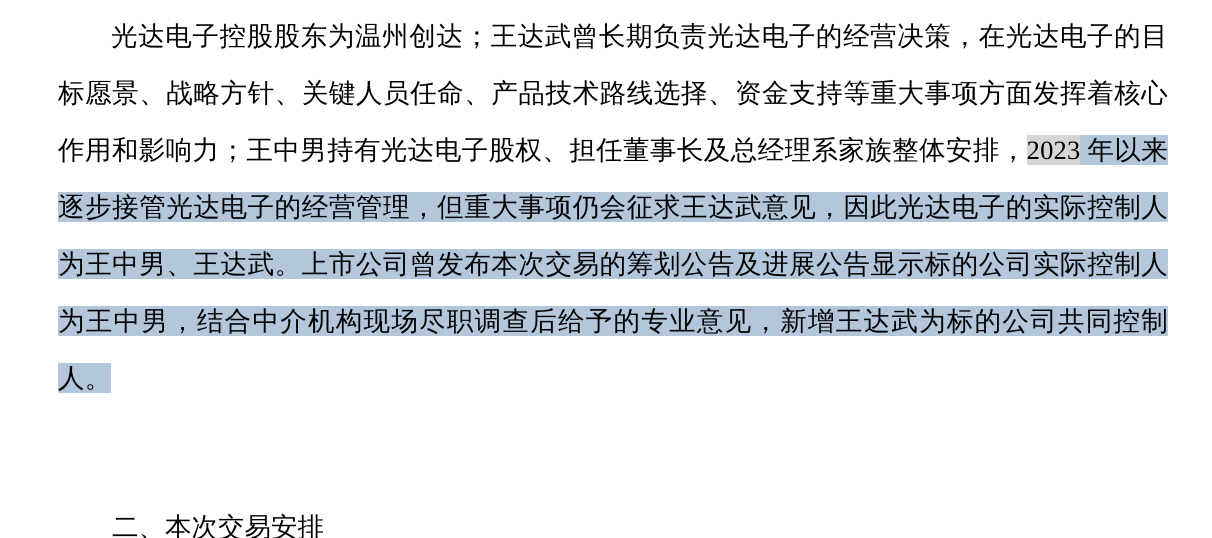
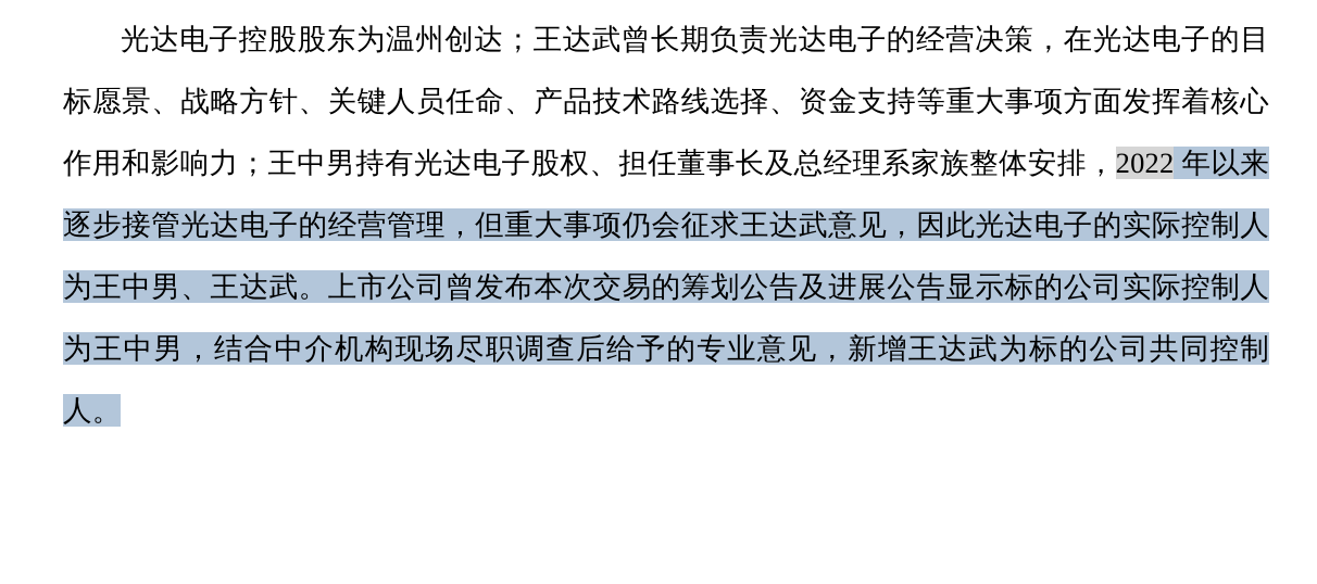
- 光达电子控股股东为温州创达；王达武曾长期负责光达电子的经营决策，在光达电子的目标愿景、战略方针、关键人员任命、产品技术路线选择、资金支持等重大事项方面发挥着核心作用和影响力；王中男持有光达电子股权、担任董事长及总经理系家族整体安排，2023 年以来逐步接管光达电子的经营管理，但重大事项仍会征求王达武意见，因此光达电子的实际控制人为王中男、王达武。上市公司曾发布本次交易的筹划公告及进展公告显示标的公司实际控制人为王中男，结合中介机构现场尽职调查后给予的专业意见，新增王达武为标的公司共同控制人。
+ 光达电子控股股东为温州创达；王达武曾长期负责光达电子的经营决策，在光达电子的目标愿景、战略方针、关键人员任命、产品技术路线选择、资金支持等重大事项方面发挥着核心作用和影响力；王中男持有光达电子股权、担任董事长及总经理系家族整体安排，2022 年以来逐步接管光达电子的经营管理，但重大事项仍会征求王达武意见，因此光达电子的实际控制人为王中男、王达武。上市公司曾发布本次交易的筹划公告及进展公告显示标的公司实际控制人为王中男，结合中介机构现场尽职调查后给予的专业意见，新增王达武为标的公司共同控制人。
- 二、本次交易安排
